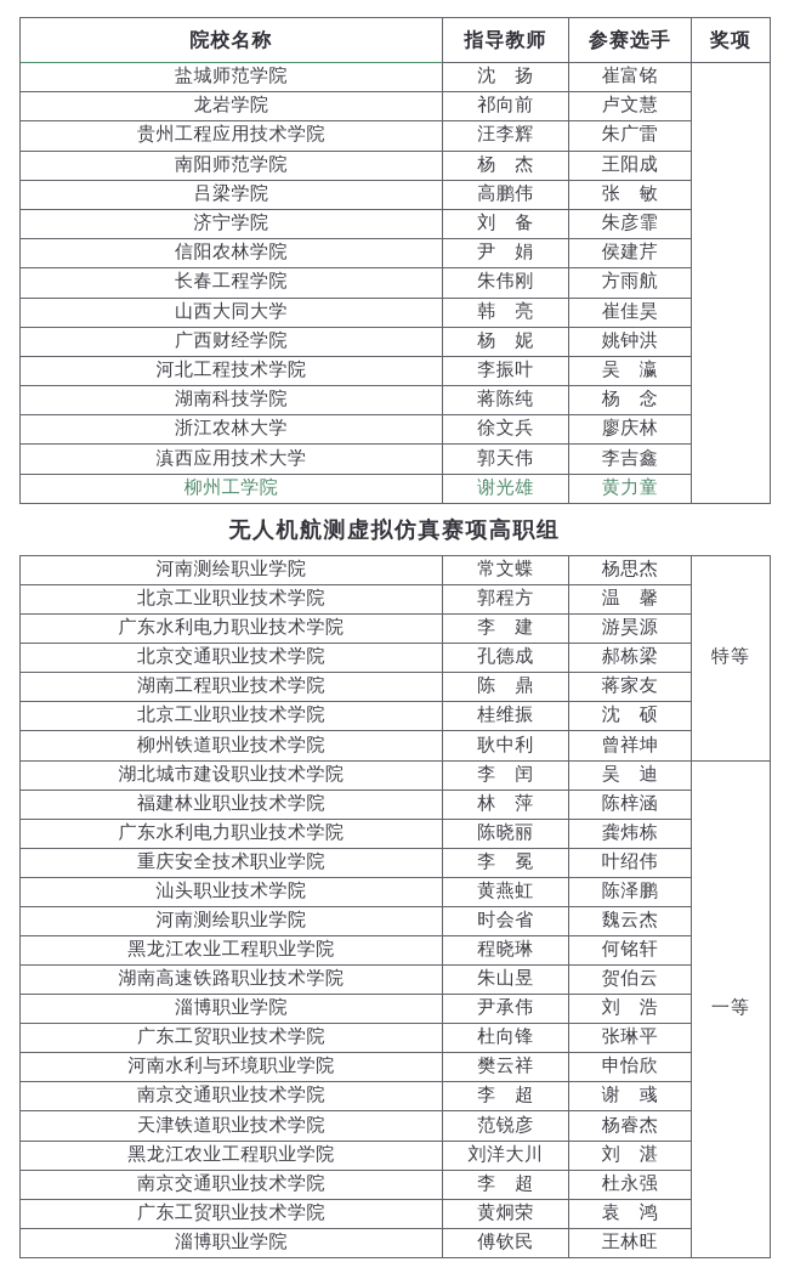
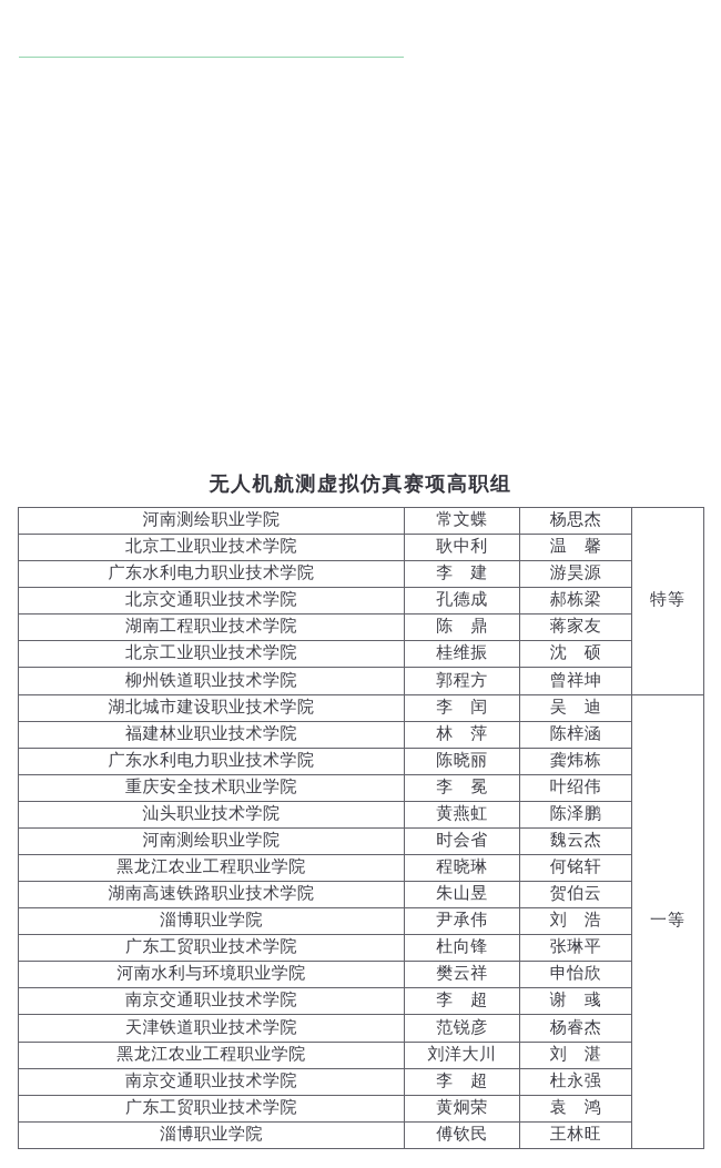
- 院校名称	指导教师	参赛选手	奖项
- 盐城师范学院	沈 扬	崔富铭
- 龙岩学院	祁向前	卢文慧
- 贵州工程应用技术学院	汪李辉	朱广雷
- 南阳师范学院	杨 杰	王阳成
- 吕梁学院	高鹏伟	张 敏
- 济宁学院	刘 备	朱彦霏
- 信阳农林学院	尹 娟	侯建芹
- 长春工程学院	朱伟刚	方雨航
- 山西大同大学	韩 亮	崔佳昊
- 广西财经学院	杨 妮	姚钟洪
- 河北工程技术学院	李振叶	吴 瀛
- 湖南科技学院	蒋陈纯	杨 念
- 浙江农林大学	徐文兵	廖庆林
- 滇西应用技术大学	郭天伟	李吉鑫
- 柳州工学院	谢光雄	黄力童
  无人机航测虚拟仿真赛项高职组
  河南测绘职业学院	常文蝶	杨思杰	特等
- 北京工业职业技术学院	郭程方	温 馨
+ 北京工业职业技术学院	耿中利	温 馨
  广东水利电力职业技术学院	李 建	游昊源
  北京交通职业技术学院	孔德成	郝栋梁
  湖南工程职业技术学院	陈 鼎	蒋家友
  北京工业职业技术学院	桂维振	沈 硕
- 柳州铁道职业技术学院	耿中利	曾祥坤
+ 柳州铁道职业技术学院	郭程方	曾祥坤
  湖北城市建设职业技术学院	李 闰	吴 迪	一等
  福建林业职业技术学院	林 萍	陈梓涵
  广东水利电力职业技术学院	陈晓丽	龚炜栋
  重庆安全技术职业学院	李 冕	叶绍伟
  汕头职业技术学院	黄燕虹	陈泽鹏
  河南测绘职业学院	时会省	魏云杰
  黑龙江农业工程职业学院	程晓琳	何铭轩
  湖南高速铁路职业技术学院	朱山昱	贺伯云
  淄博职业学院	尹承伟	刘 浩
  广东工贸职业技术学院	杜向锋	张琳平
  河南水利与环境职业学院	樊云祥	申怡欣
  南京交通职业技术学院	李 超	谢 彧
  天津铁道职业技术学院	范锐彦	杨睿杰
  黑龙江农业工程职业学院	刘洋大川	刘 湛
  南京交通职业技术学院	李 超	杜永强
  广东工贸职业技术学院	黄炯荣	袁 鸿
  淄博职业学院	傅钦民	王林旺
